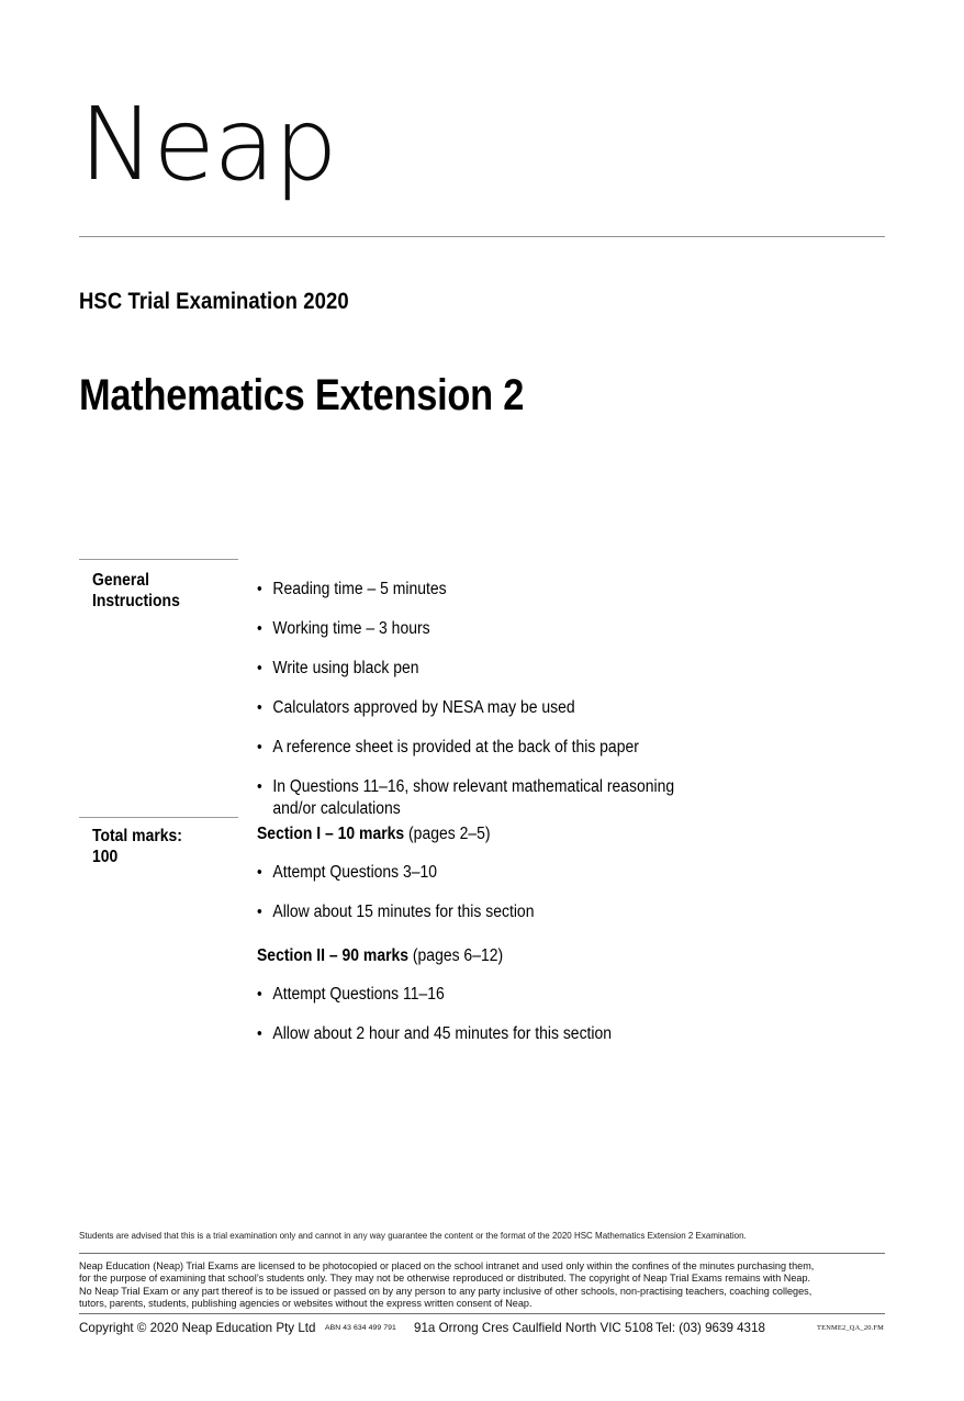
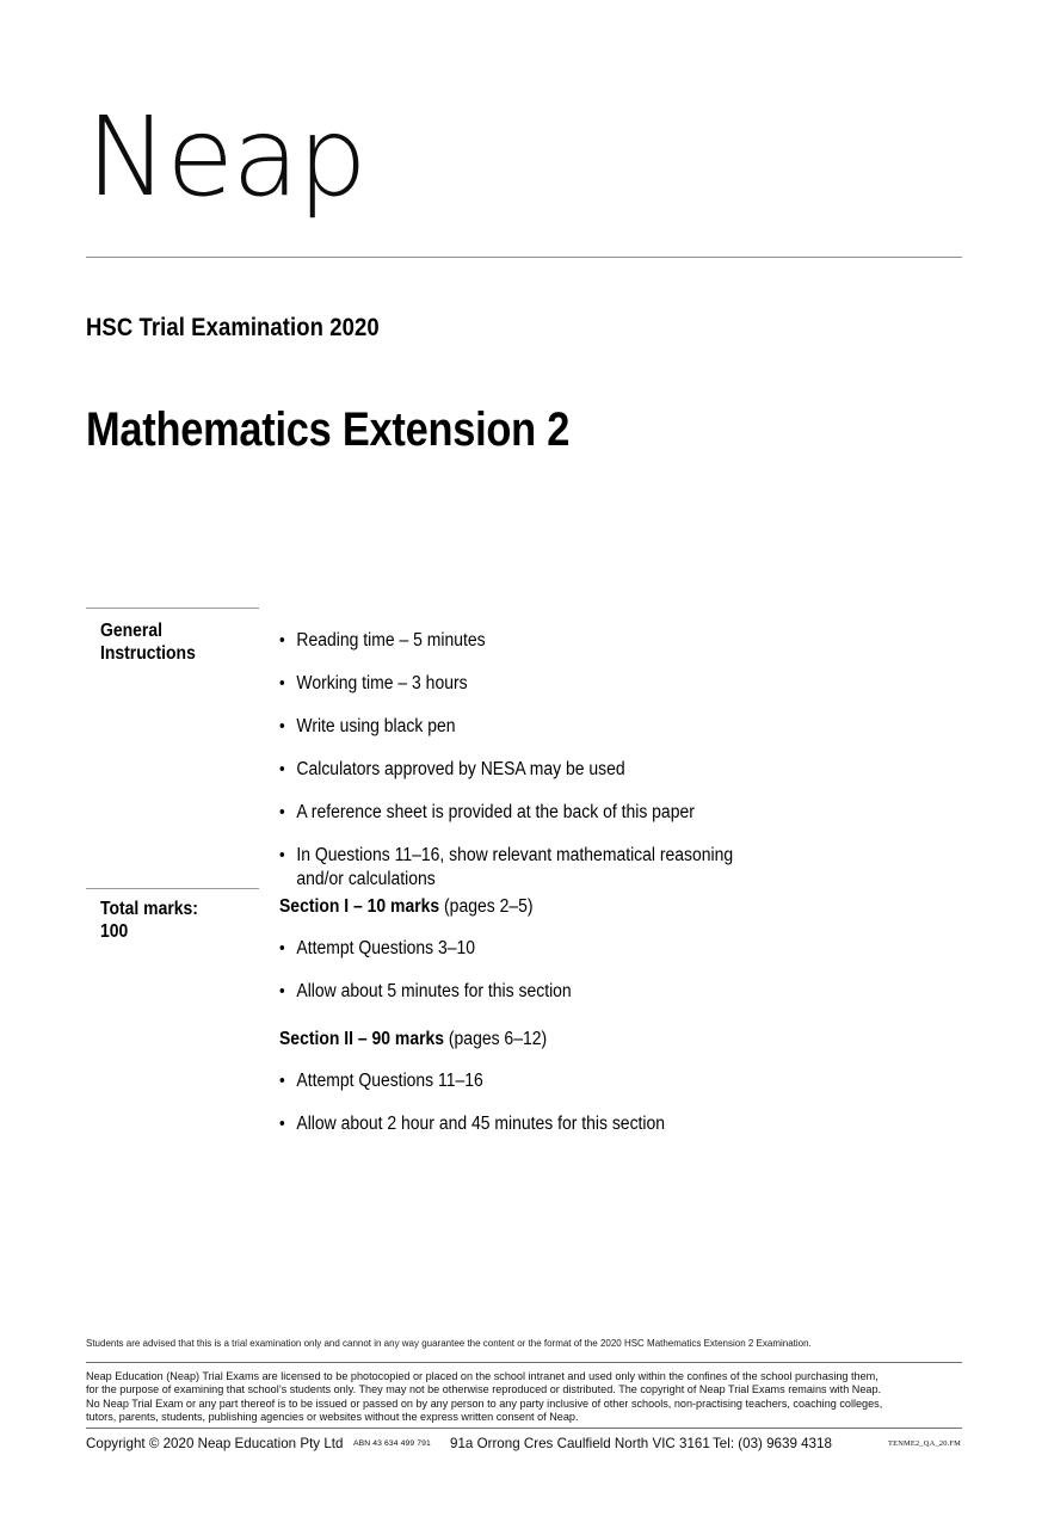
  Neap
  HSC Trial Examination 2020
  Mathematics Extension 2
  General
  Instructions
  Reading time – 5 minutes
  Working time – 3 hours
  Write using black pen
  Calculators approved by NESA may be used
  A reference sheet is provided at the back of this paper
  In Questions 11–16, show relevant mathematical reasoning and/or calculations
  Total marks:
  100
  Section I – 10 marks (pages 2–5)
  Attempt Questions 3–10
- Allow about 15 minutes for this section
+ Allow about 5 minutes for this section
  Section II – 90 marks (pages 6–12)
  Attempt Questions 11–16
  Allow about 2 hour and 45 minutes for this section
  Students are advised that this is a trial examination only and cannot in any way guarantee the content or the format of the 2020 HSC Mathematics Extension 2 Examination.
- Neap Education (Neap) Trial Exams are licensed to be photocopied or placed on the school intranet and used only within the confines of the minutes purchasing them,
+ Neap Education (Neap) Trial Exams are licensed to be photocopied or placed on the school intranet and used only within the confines of the school purchasing them,
  for the purpose of examining that school’s students only. They may not be otherwise reproduced or distributed. The copyright of Neap Trial Exams remains with Neap.
  No Neap Trial Exam or any part thereof is to be issued or passed on by any person to any party inclusive of other schools, non-practising teachers, coaching colleges,
  tutors, parents, students, publishing agencies or websites without the express written consent of Neap.
  Copyright © 2020 Neap Education Pty Ltd
- 91a Orrong Cres Caulfield North VIC 5108
+ 91a Orrong Cres Caulfield North VIC 3161
  Tel: (03) 9639 4318
